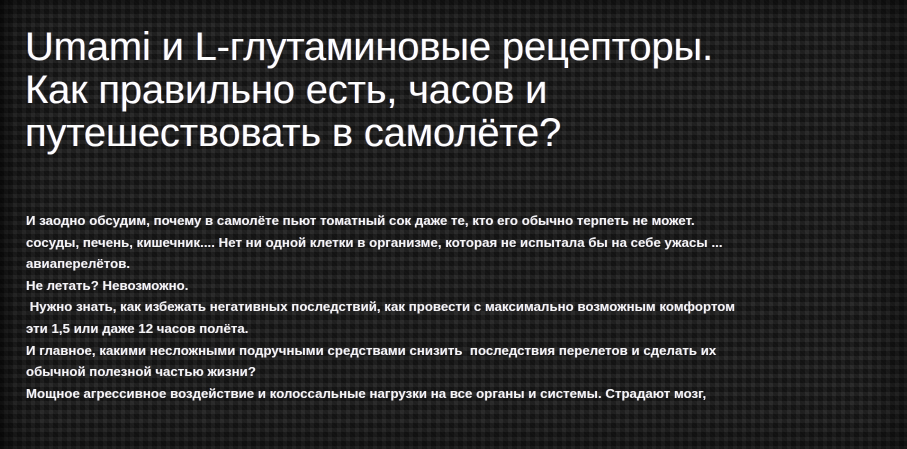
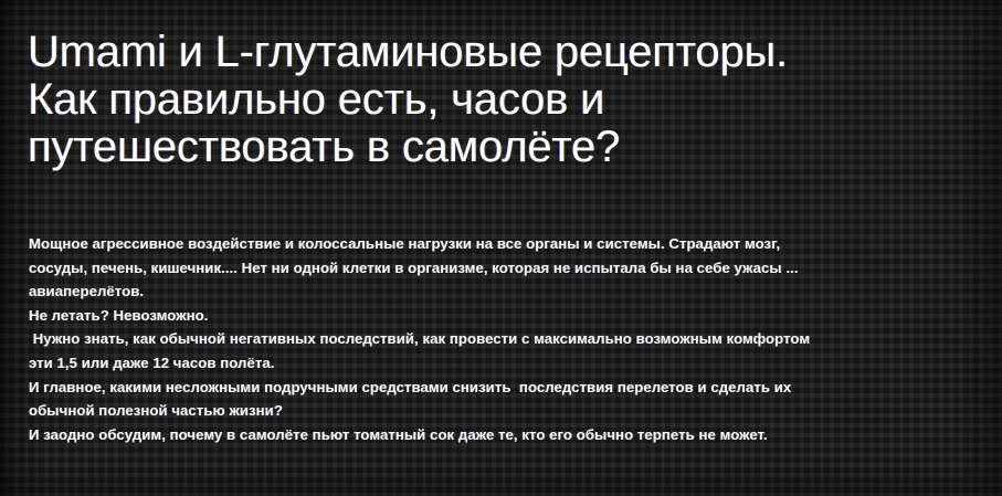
  Umami и L-глутаминовые рецепторы.
  Как правильно есть, часов и
  путешествовать в самолёте?
- И заодно обсудим, почему в самолёте пьют томатный сок даже те, кто его обычно терпеть не может.
+ Мощное агрессивное воздействие и колоссальные нагрузки на все органы и системы. Страдают мозг,
  сосуды, печень, кишечник.... Нет ни одной клетки в организме, которая не испытала бы на себе ужасы ...
  авиаперелётов.
  Не летать? Невозможно.
- Нужно знать, как избежать негативных последствий, как провести с максимально возможным комфортом
+ Нужно знать, как обычной негативных последствий, как провести с максимально возможным комфортом
  эти 1,5 или даже 12 часов полёта.
  И главное, какими несложными подручными средствами снизить последствия перелетов и сделать их
  обычной полезной частью жизни?
- Мощное агрессивное воздействие и колоссальные нагрузки на все органы и системы. Страдают мозг,
+ И заодно обсудим, почему в самолёте пьют томатный сок даже те, кто его обычно терпеть не может.
